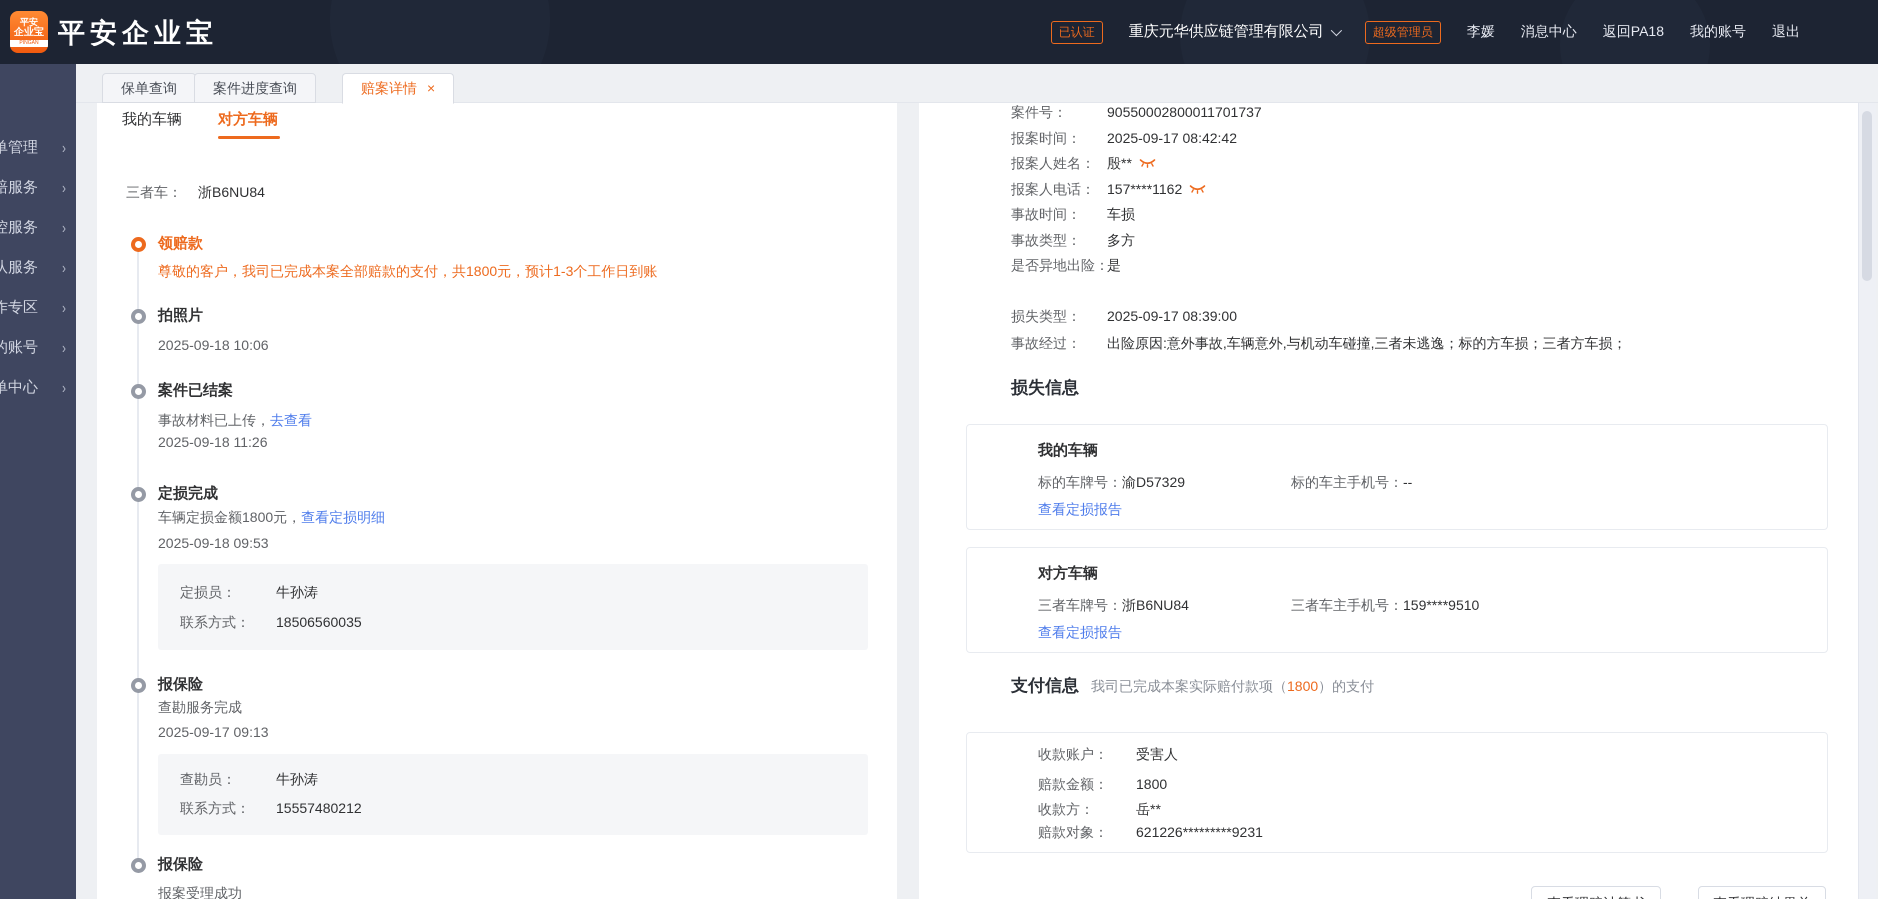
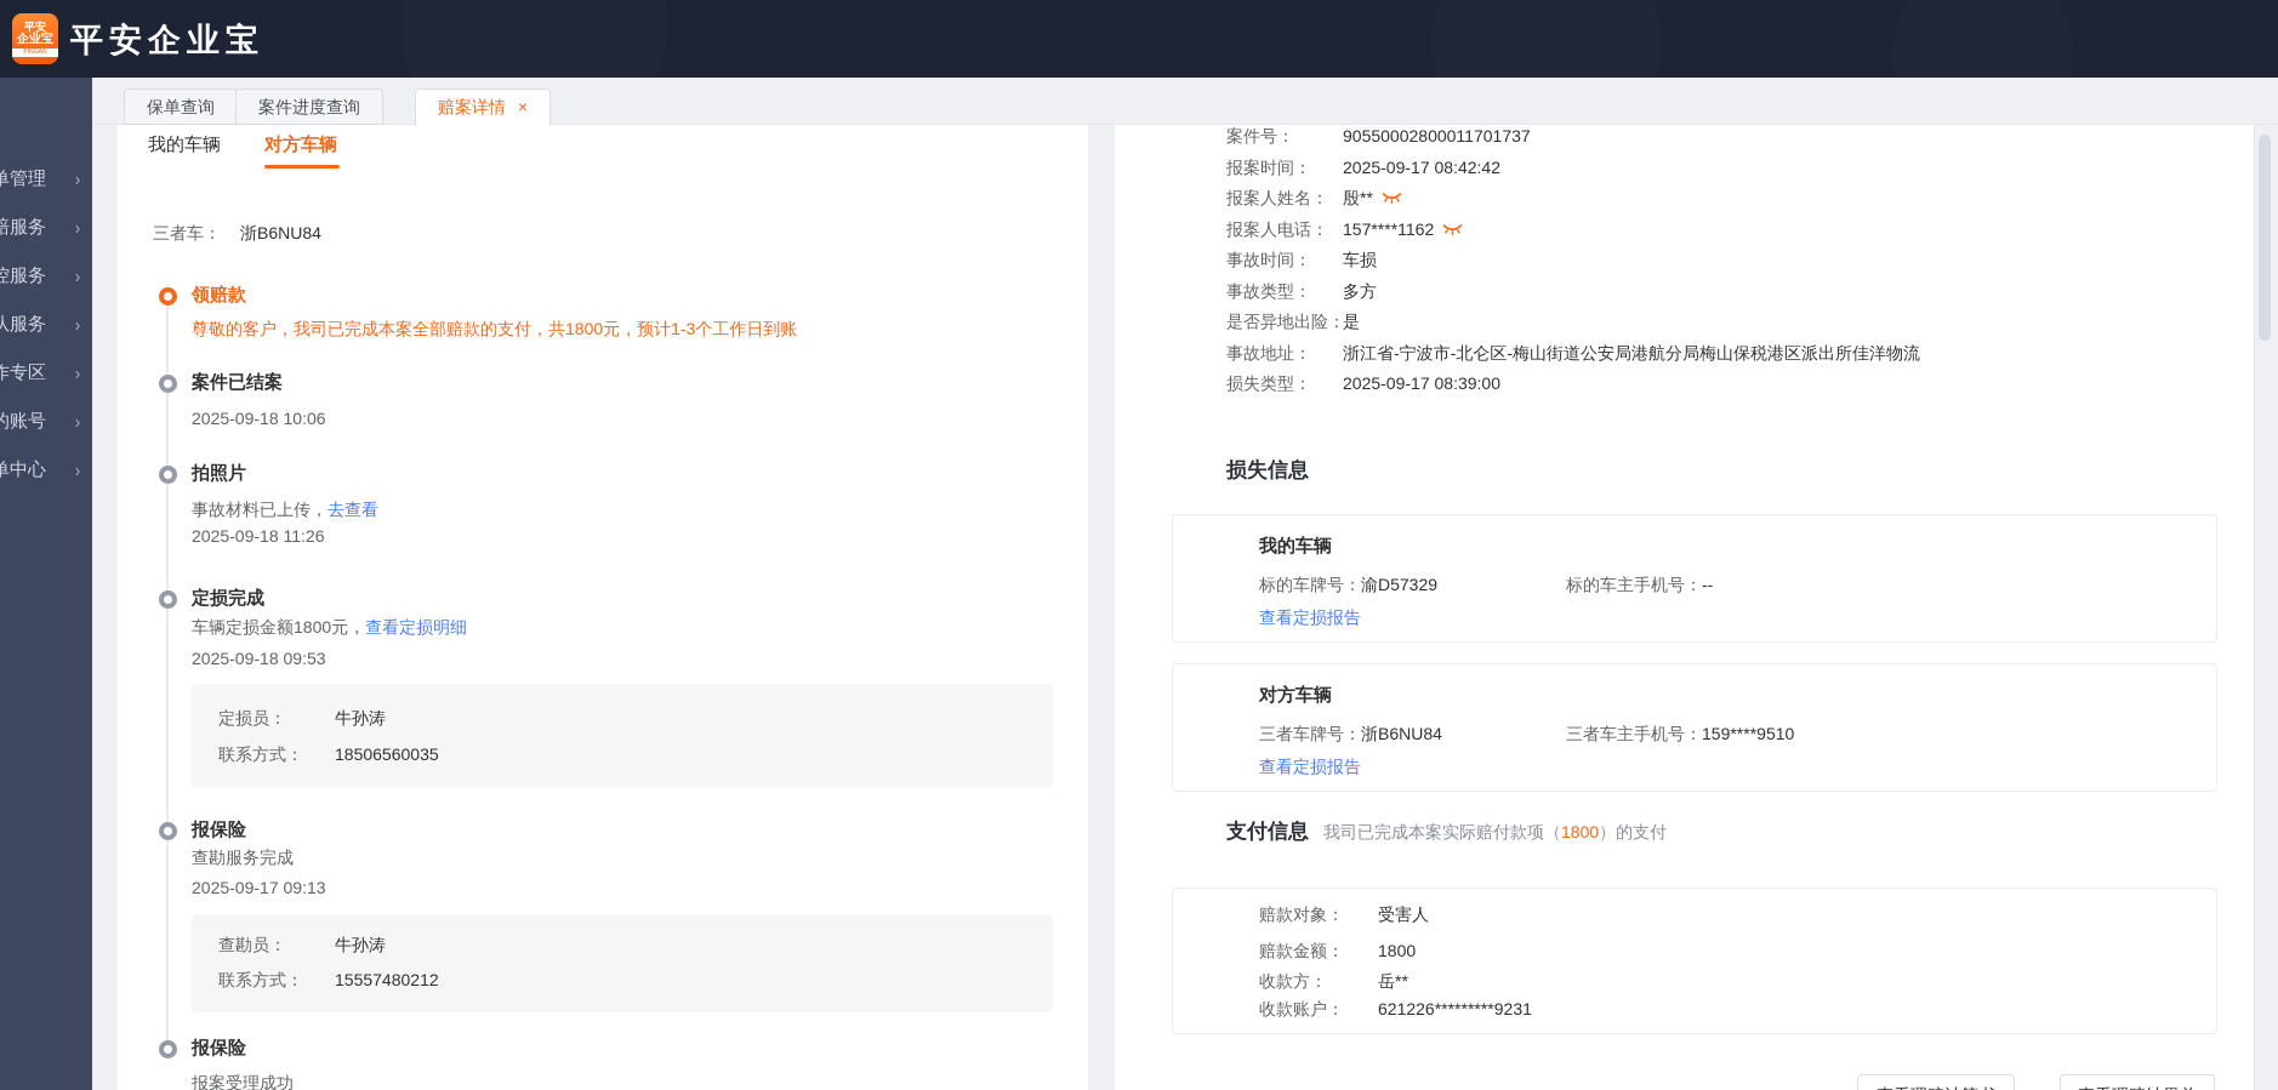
  平安
  企业宝
  平安企业宝
- 已认证
- 重庆元华供应链管理有限公司
- 超级管理员
- 李媛
- 消息中心
- 返回PA18
- 我的账号
- 退出
  单管理
  ›
  赔服务
  ›
  控服务
  ›
  队服务
  ›
  作专区
  ›
  的账号
  ›
  单中心
  ›
  保单查询
  案件进度查询
  赔案详情 ×
  我的车辆
  对方车辆
  三者车： 浙B6NU84
  领赔款
  尊敬的客户，我司已完成本案全部赔款的支付，共1800元，预计1-3个工作日到账
- 拍照片
+ 案件已结案
  2025-09-18 10:06
- 案件已结案
+ 拍照片
  事故材料已上传，去查看
  2025-09-18 11:26
  定损完成
  车辆定损金额1800元，查看定损明细
  2025-09-18 09:53
  定损员：
  牛孙涛
  联系方式：
  18506560035
  报保险
  查勘服务完成
  2025-09-17 09:13
  查勘员：
  牛孙涛
  联系方式：
  15557480212
  报保险
  报案受理成功
  案件号：
  90550002800011701737
  报案时间：
  2025-09-17 08:42:42
  报案人姓名：
  殷**
  报案人电话：
  157****1162
  事故时间：
  车损
  事故类型：
  多方
  是否异地出险：
  是
+ 事故地址：
+ 浙江省-宁波市-北仑区-梅山街道公安局港航分局梅山保税港区派出所佳洋物流
  损失类型：
  2025-09-17 08:39:00
- 事故经过：
- 出险原因:意外事故,车辆意外,与机动车碰撞,三者未逃逸；标的方车损；三者方车损；
  损失信息
  我的车辆
  标的车牌号：渝D57329
  标的车主手机号：--
  查看定损报告
  对方车辆
  三者车牌号：浙B6NU84
  三者车主手机号：159****9510
  查看定损报告
  支付信息 我司已完成本案实际赔付款项（1800）的支付
- 收款账户：
+ 赔款对象：
  受害人
  赔款金额：
  1800
  收款方：
  岳**
- 赔款对象：
+ 收款账户：
  621226*********9231
